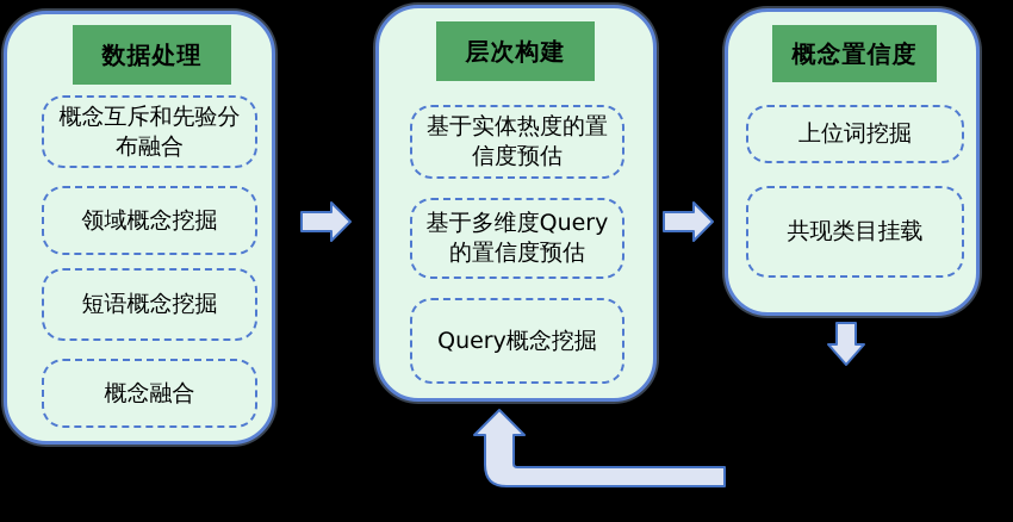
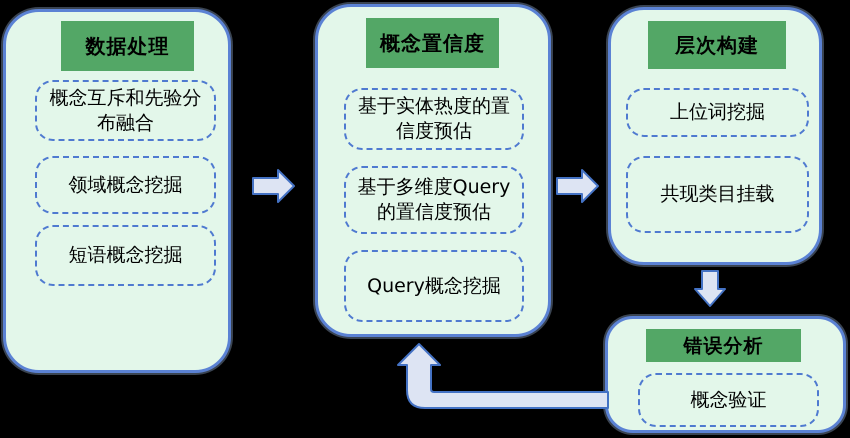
  数据处理
  概念互斥和先验分布融合
  领域概念挖掘
  短语概念挖掘
- 概念融合
- 层次构建
+ 概念置信度
  基于实体热度的置信度预估
  基于多维度Query的置信度预估
  Query概念挖掘
- 概念置信度
+ 层次构建
  上位词挖掘
  共现类目挂载
+ 错误分析
+ 概念验证
